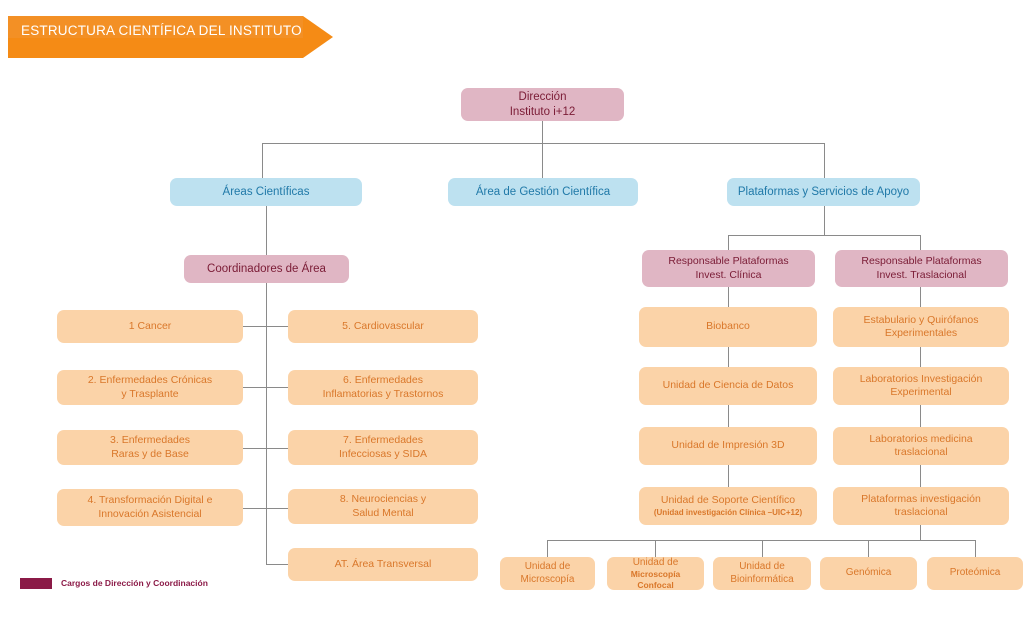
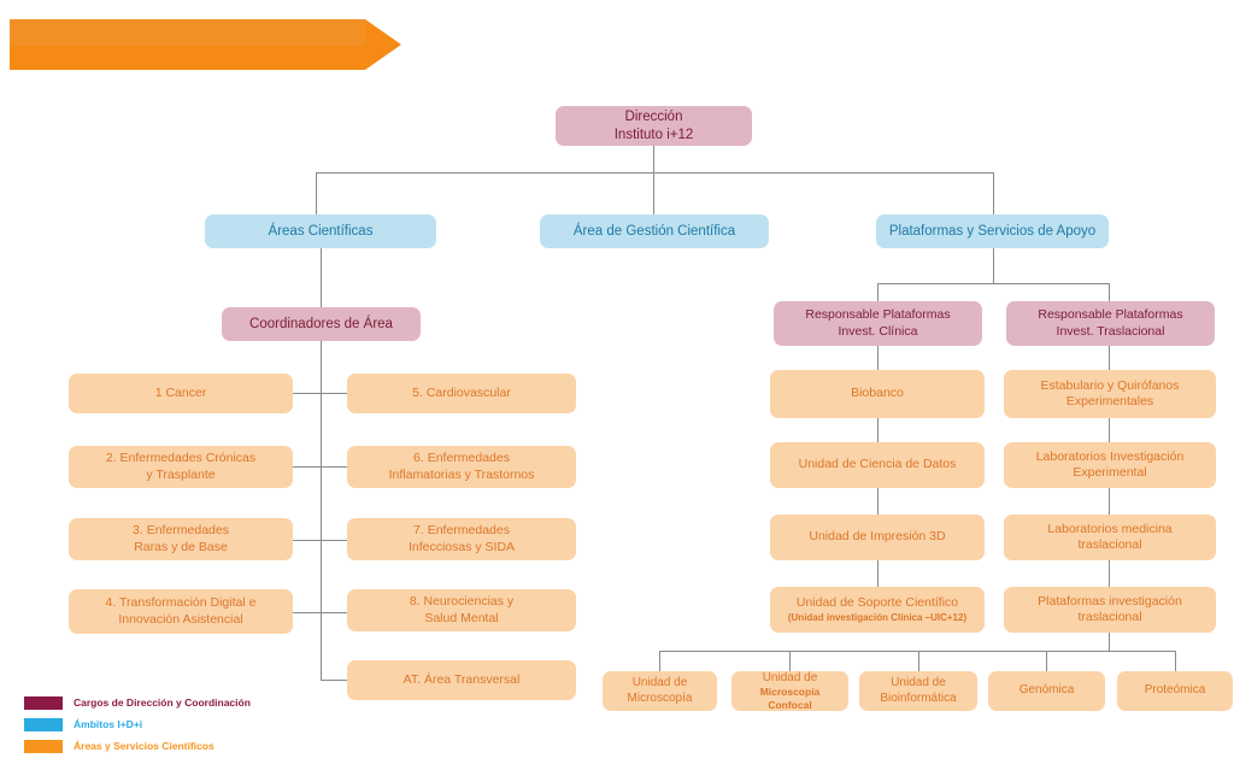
- ESTRUCTURA CIENTÍFICA DEL INSTITUTO
  Dirección
  Instituto i+12
  Áreas Científicas
  Área de Gestión Científica
  Plataformas y Servicios de Apoyo
  Coordinadores de Área
  1 Cancer
  2. Enfermedades Crónicas
  y Trasplante
  3. Enfermedades
  Raras y de Base
  4. Transformación Digital e
  Innovación Asistencial
  5. Cardiovascular
  6. Enfermedades
  Inflamatorias y Trastornos
  7. Enfermedades
  Infecciosas y SIDA
  8. Neurociencias y
  Salud Mental
  AT. Área Transversal
  Responsable Plataformas
  Invest. Clínica
  Responsable Plataformas
  Invest. Traslacional
  Biobanco
  Unidad de Ciencia de Datos
  Unidad de Impresión 3D
  Unidad de Soporte Científico
  (Unidad investigación Clínica –UIC+12)
  Estabulario y Quirófanos
  Experimentales
  Laboratorios Investigación
  Experimental
  Laboratorios medicina
  traslacional
  Plataformas investigación
  traslacional
  Unidad de
  Microscopía
  Unidad de
  Microscopía Confocal
  Unidad de
  Bioinformática
  Genómica
  Proteómica
  Cargos de Dirección y Coordinación
+ Ámbitos I+D+i
+ Áreas y Servicios Científicos
